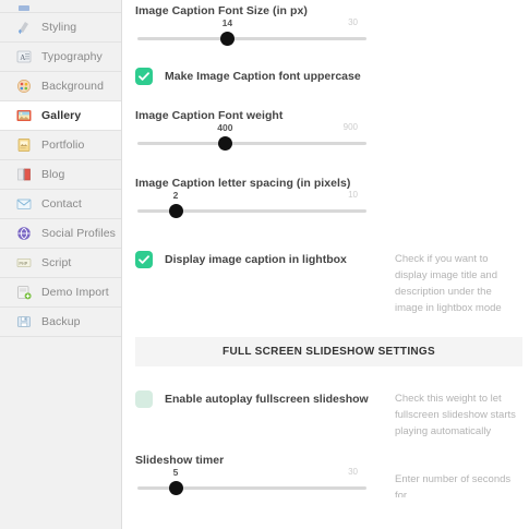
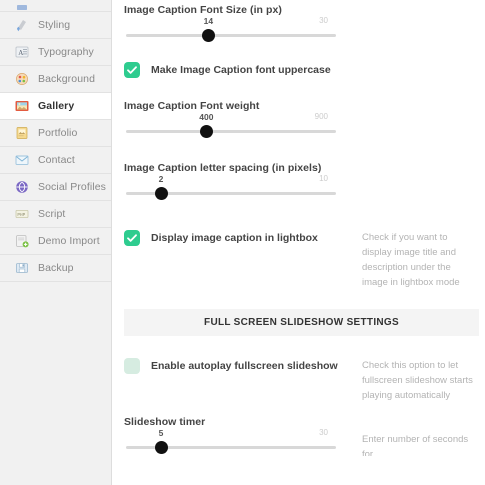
  Styling
  A
  Typography
  Background
  Gallery
  Portfolio
- Blog
  Contact
  Social Profiles
  Script
  Demo Import
  Backup
  Image Caption Font Size (in px)
  30
  14
  Make Image Caption font uppercase
  Image Caption Font weight
  900
  400
  Image Caption letter spacing (in pixels)
  10
  2
  Display image caption in lightbox
  Check if you want to display image title and description under the image in lightbox mode
  FULL SCREEN SLIDESHOW SETTINGS
  Enable autoplay fullscreen slideshow
- Check this weight to let fullscreen slideshow starts playing automatically
+ Check this option to let fullscreen slideshow starts playing automatically
  Slideshow timer
  30
  5
  Enter number of seconds for
